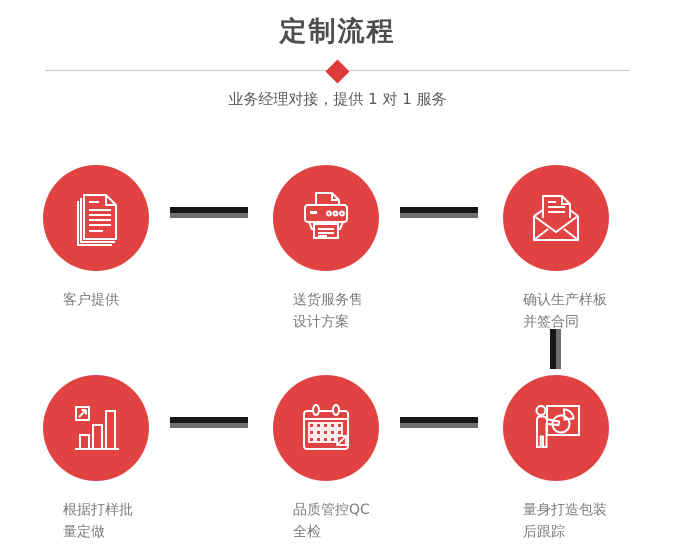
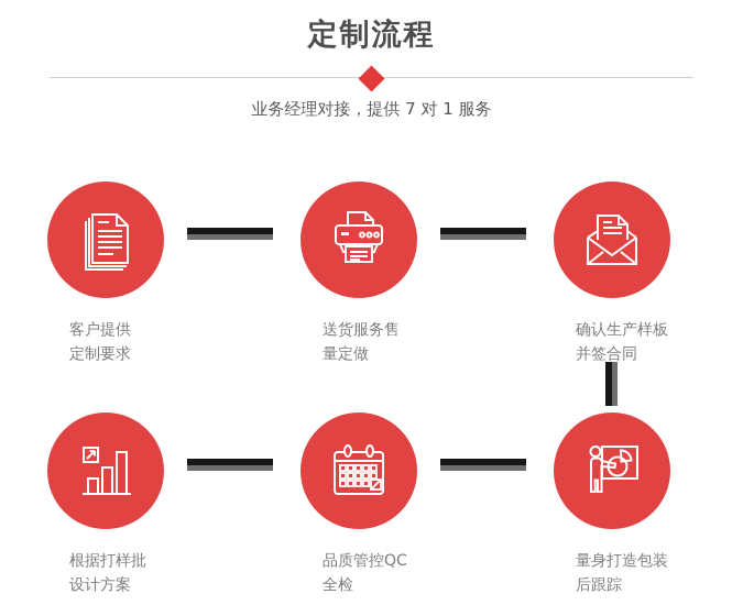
  定制流程
- 业务经理对接，提供 1 对 1 服务
+ 业务经理对接，提供 7 对 1 服务
  客户提供
+ 定制要求
  送货服务售
- 设计方案
+ 量定做
  确认生产样板
  并签合同
  根据打样批
- 量定做
+ 设计方案
  品质管控QC
  全检
  量身打造包装
  后跟踪
